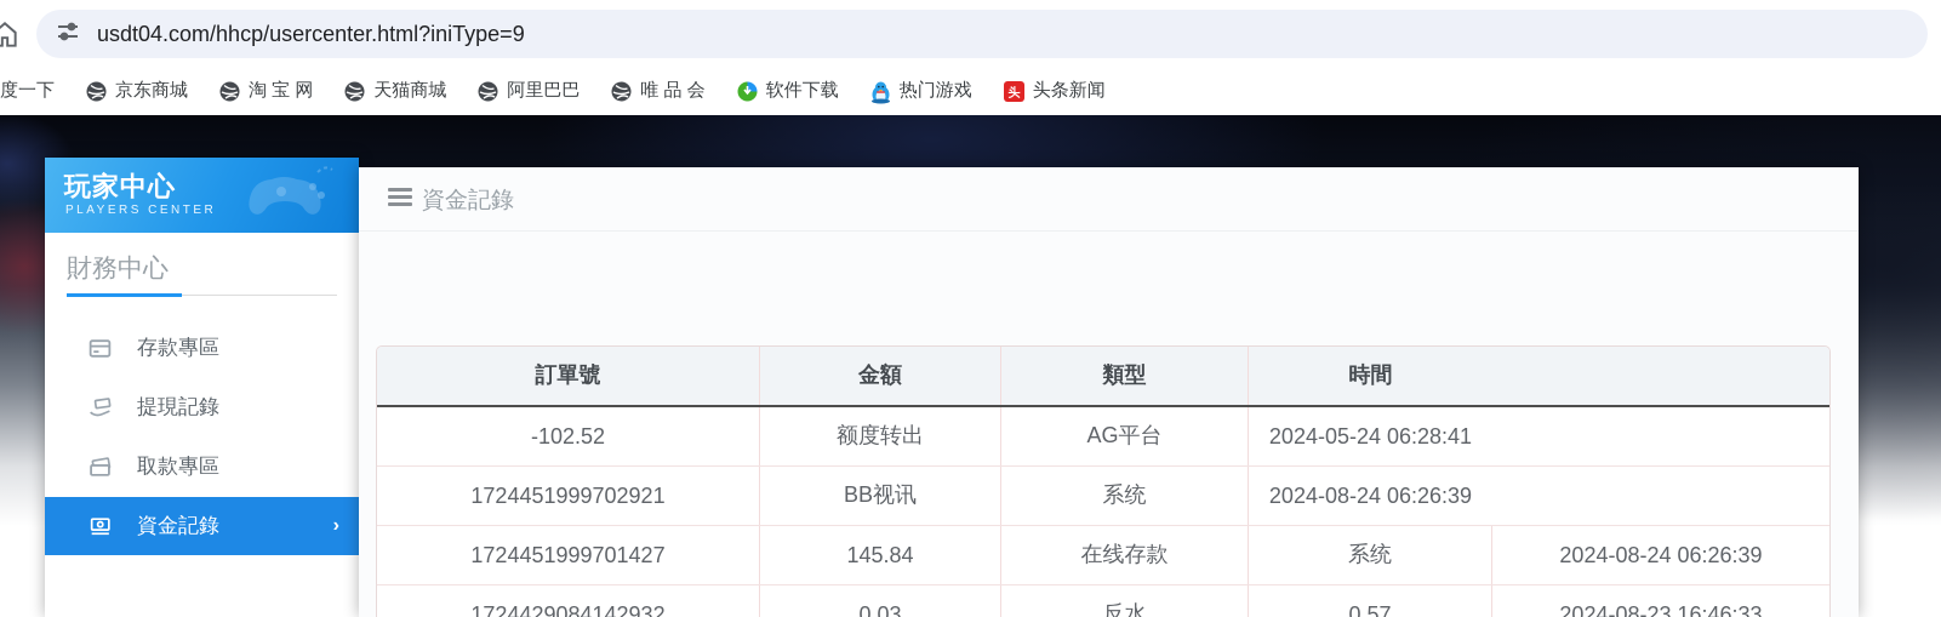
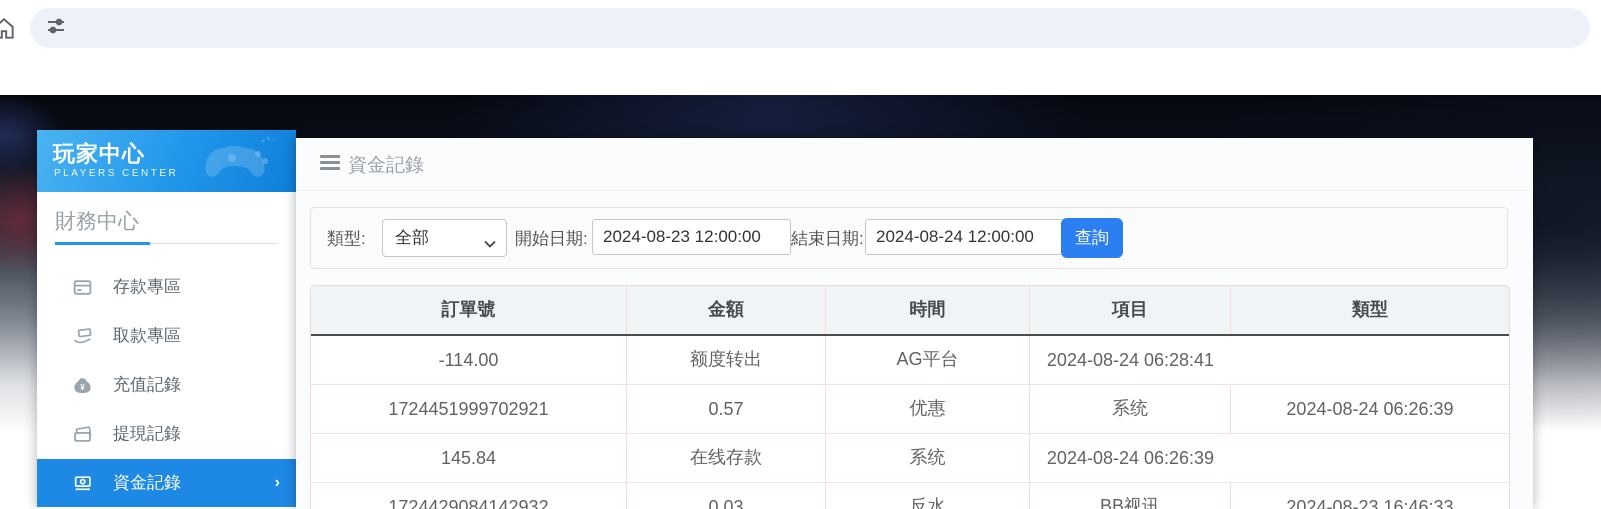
- usdt04.com/hhcp/usercenter.html?iniType=9
- 度一下
- 京东商城
- 淘 宝 网
- 天猫商城
- 阿里巴巴
- 唯 品 会
- 软件下载
- 热门游戏
- 头
- 头条新闻
  玩家中心
  PLAYERS CENTER
  財務中心
  存款專區
- 提現記錄
+ 取款專區
+ ¥
+ 充值記錄
- 取款專區
+ 提現記錄
  資金記錄
  ›
  資金記錄
+ 類型:
+ 全部
+ 開始日期:
+ 2024-08-23 12:00:00
+ 結束日期:
+ 2024-08-24 12:00:00
+ 查詢
  訂單號
  金額
- 類型
+ 時間
+ 項目
- 時間
+ 類型
- -102.52
+ -114.00
  额度转出
  AG平台
- 2024-05-24 06:28:41
+ 2024-08-24 06:28:41
  1724451999702921
- BB视讯
+ 0.57
+ 优惠
  系统
  2024-08-24 06:26:39
- 1724451999701427
  145.84
  在线存款
  系统
  2024-08-24 06:26:39
  1724429084142932
  0.03
  反水
- 0.57
+ BB视讯
  2024-08-23 16:46:33
